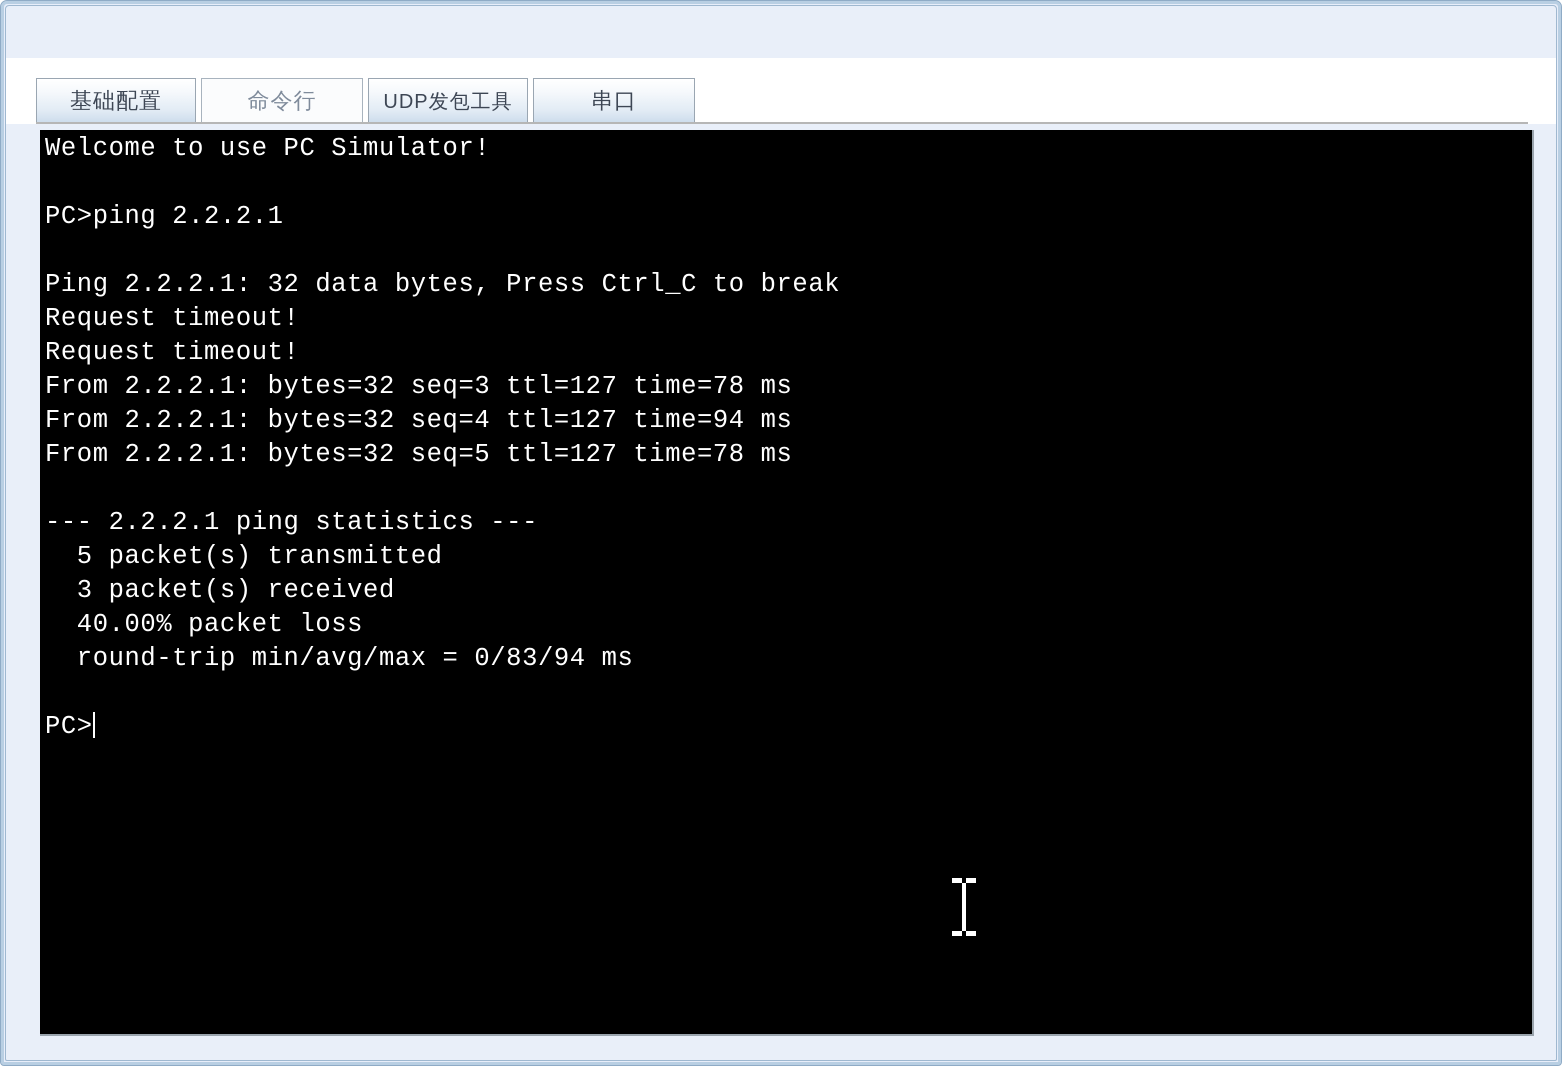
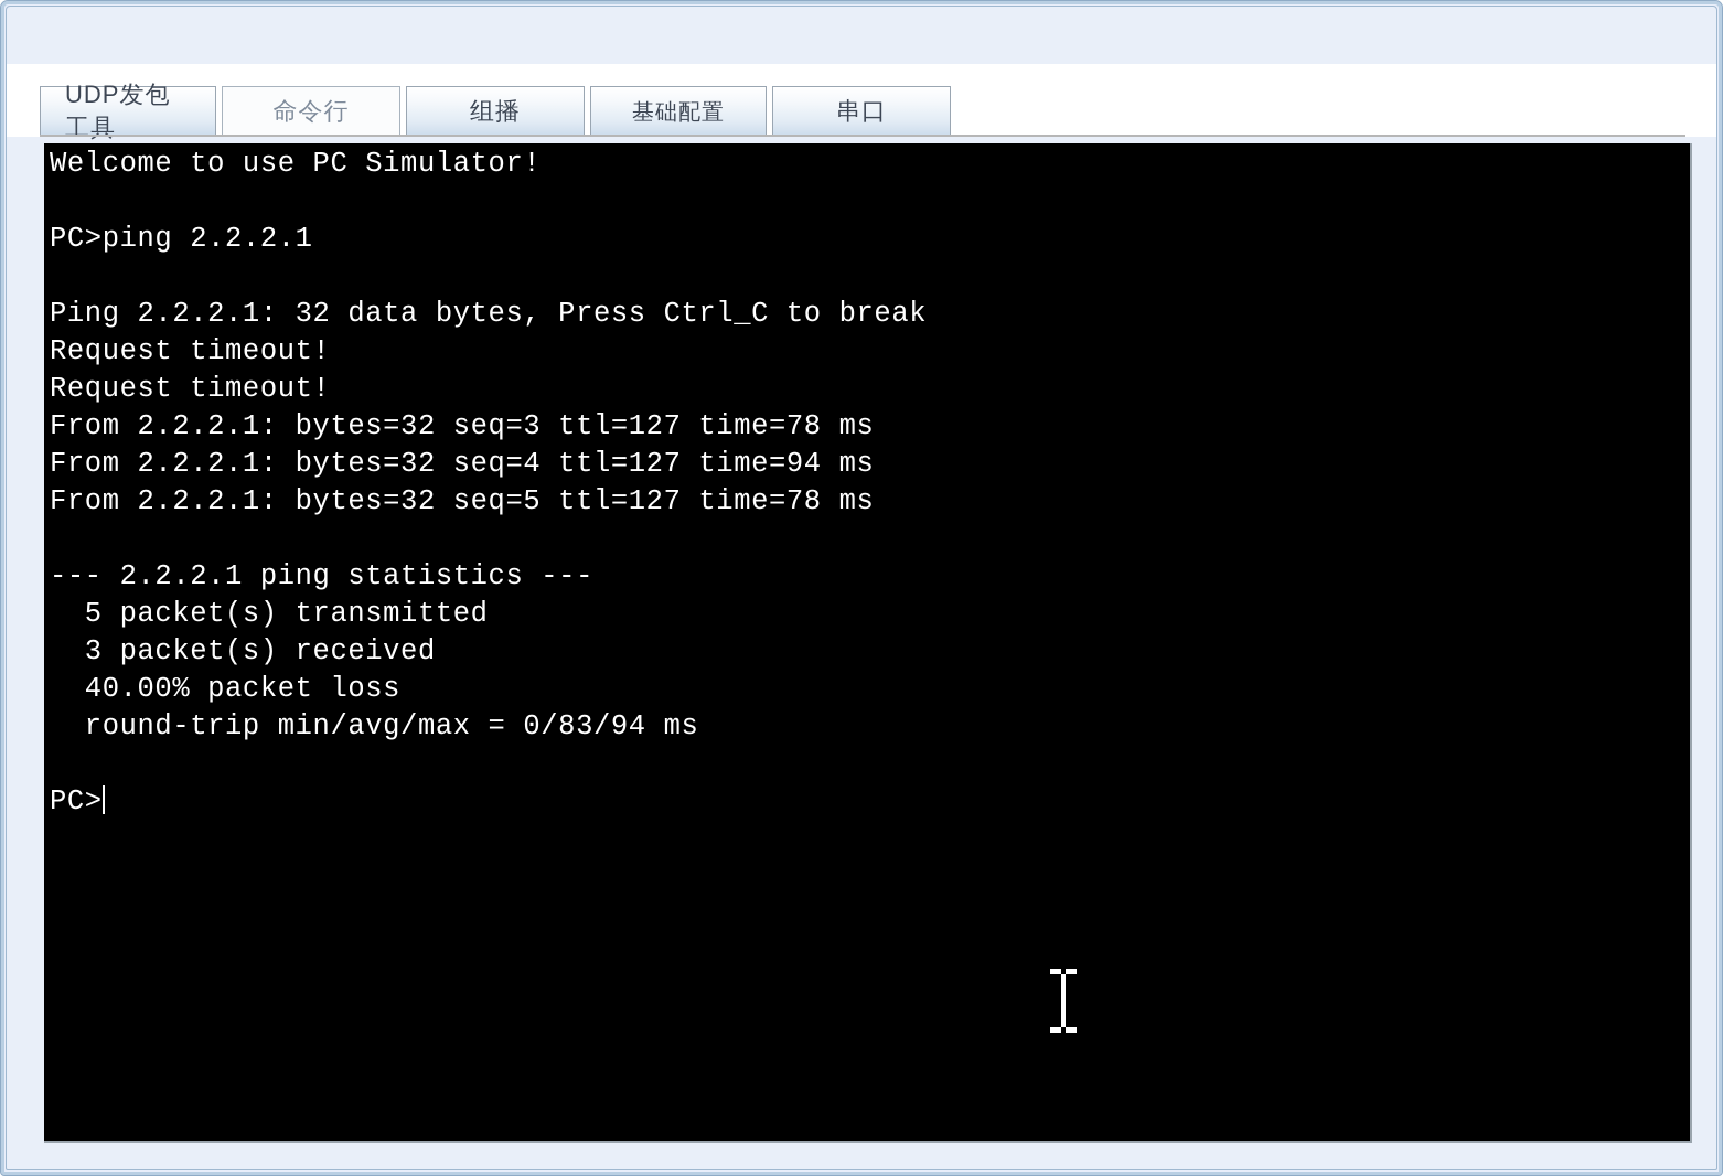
- 基础配置
+ UDP发包工具
  命令行
+ 组播
- UDP发包工具
+ 基础配置
  串口
  Welcome to use PC Simulator!
  PC>ping 2.2.2.1
  Ping 2.2.2.1: 32 data bytes, Press Ctrl_C to break
  Request timeout!
  Request timeout!
  From 2.2.2.1: bytes=32 seq=3 ttl=127 time=78 ms
  From 2.2.2.1: bytes=32 seq=4 ttl=127 time=94 ms
  From 2.2.2.1: bytes=32 seq=5 ttl=127 time=78 ms
  --- 2.2.2.1 ping statistics ---
  5 packet(s) transmitted
  3 packet(s) received
  40.00% packet loss
  round-trip min/avg/max = 0/83/94 ms
  PC>
